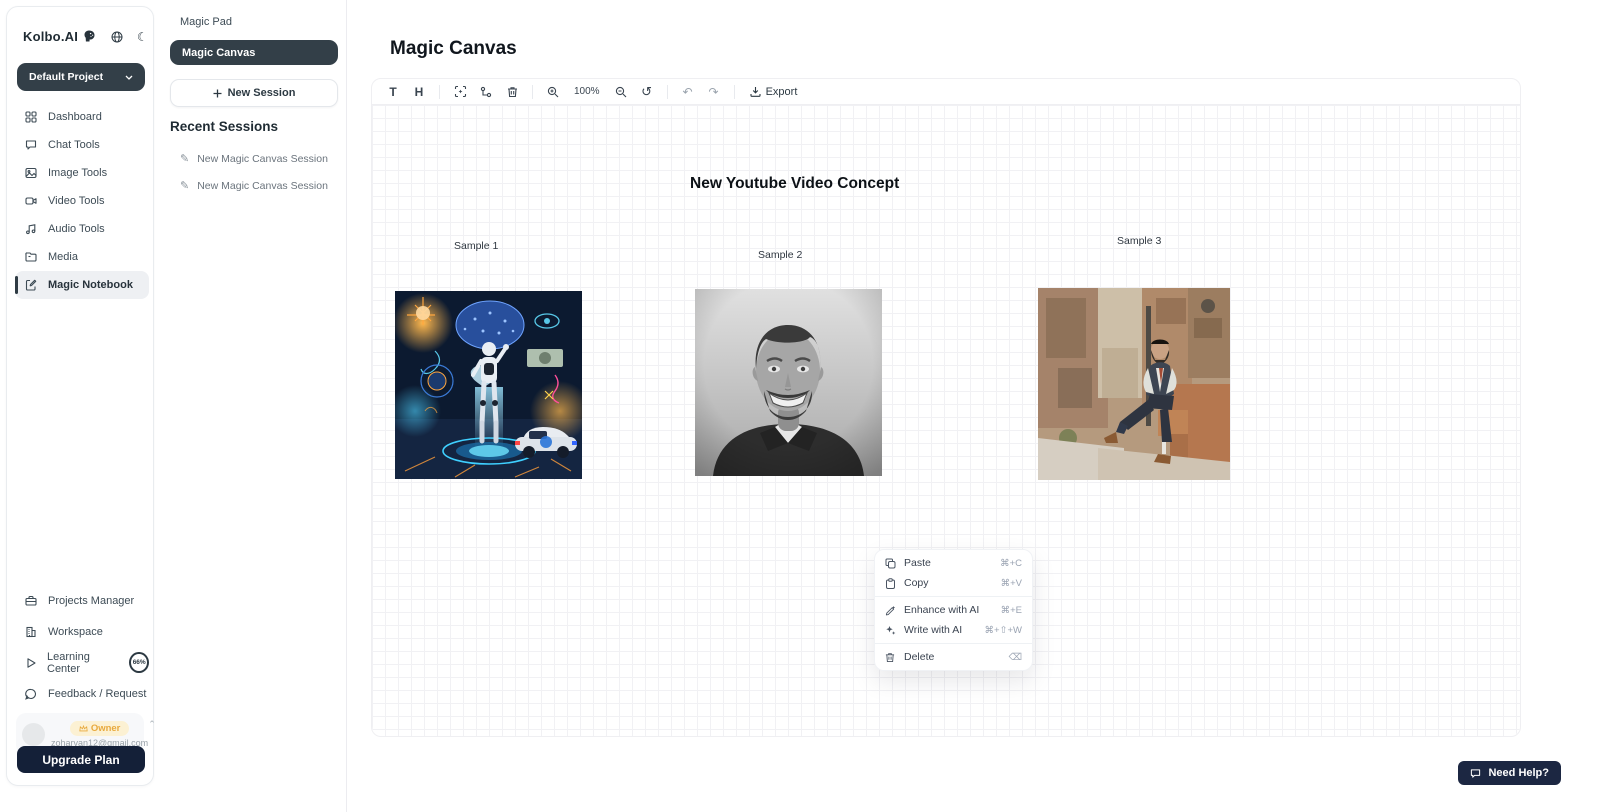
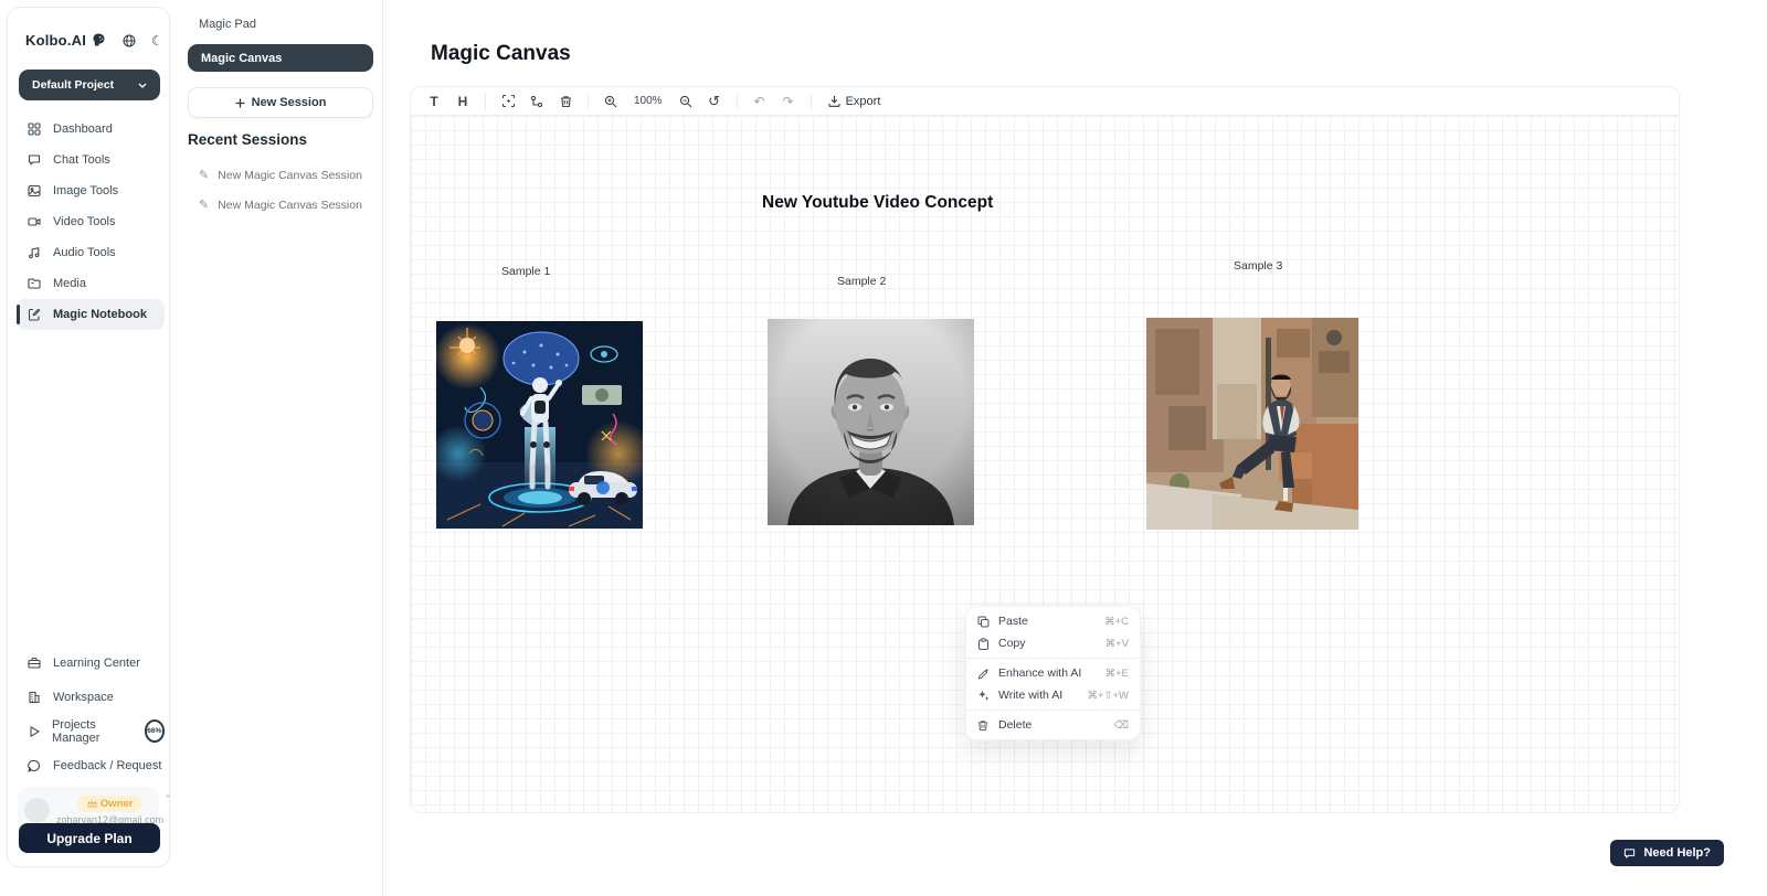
  Kolbo.AI
  ☾
  Default Project
  Dashboard
  Chat Tools
  Image Tools
  Video Tools
  Audio Tools
  Media
  Magic Notebook
- Projects Manager
+ Learning Center
  Workspace
- Learning Center
+ Projects Manager
  Feedback / Request
  Owner
  zoharvan12@gmail.com
  ⌃
  Upgrade Plan
  Magic Pad
  Magic Canvas
  New Session
  Recent Sessions
  ✎
  New Magic Canvas Session
  ✎
  New Magic Canvas Session
  Magic Canvas
  T
  H
  100%
  ↺
  ↶
  ↷
  Export
  New Youtube Video Concept
  Sample 1
  Sample 2
  Sample 3
  Paste
  ⌘+C
  Copy
  ⌘+V
  Enhance with AI
  ⌘+E
  Write with AI
  ⌘+⇧+W
  Delete
  ⌫
  Need Help?
